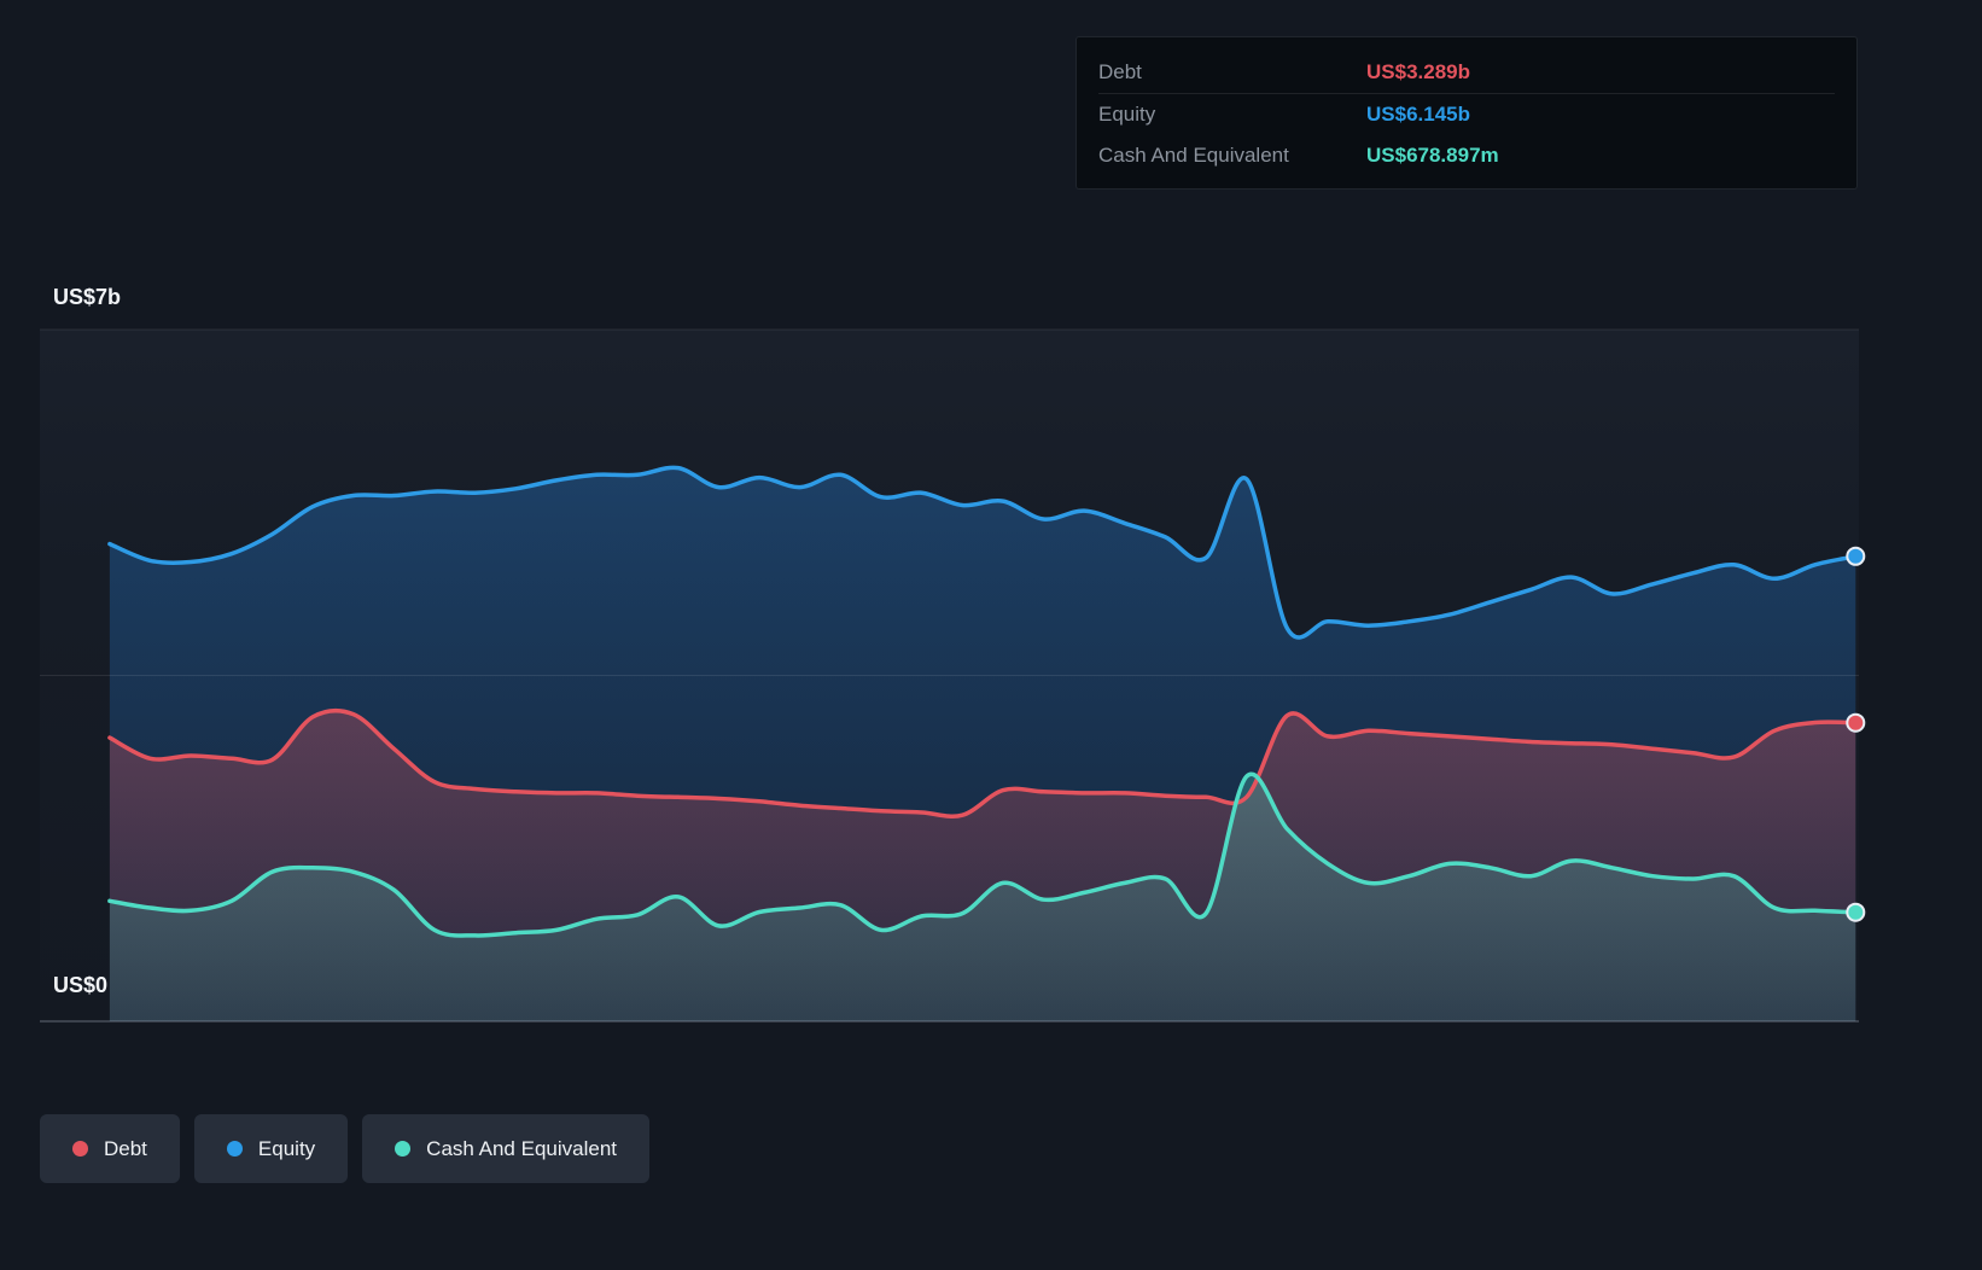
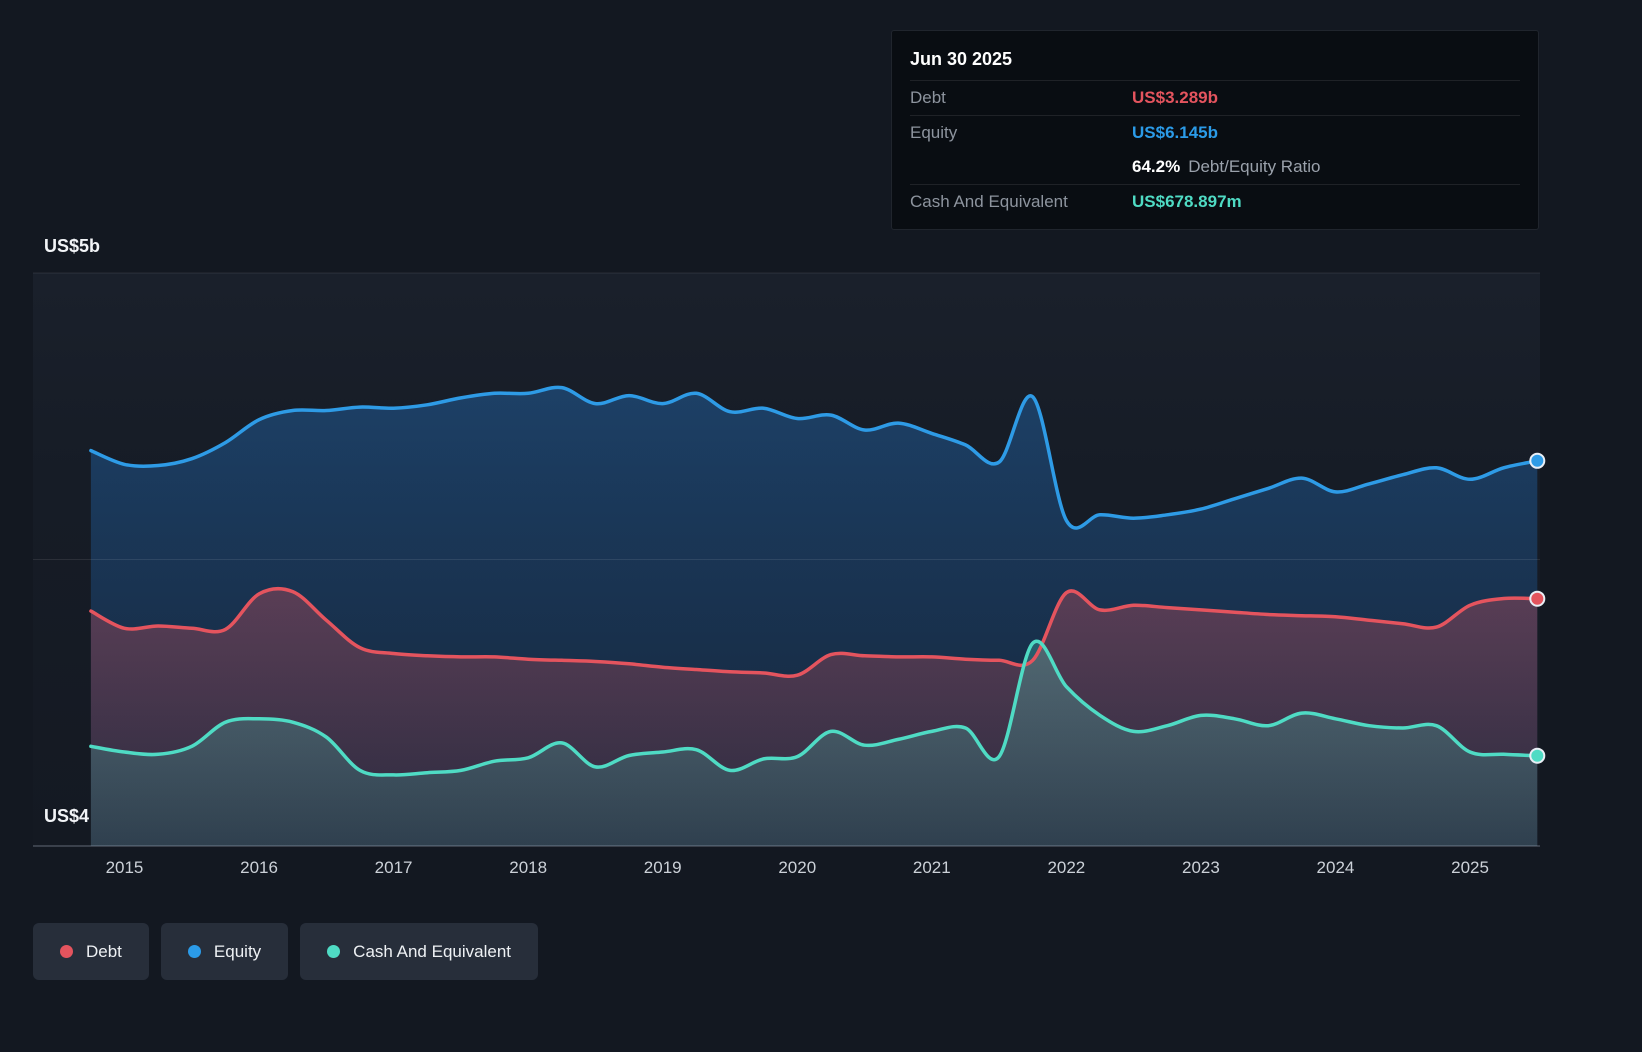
+ Jun 30 2025
  Debt
  US$3.289b
  Equity
  US$6.145b
+ 64.2%
+ Debt/Equity Ratio
  Cash And Equivalent
  US$678.897m
- US$7b
+ US$5b
- US$0
+ US$4
+ 2015
+ 2016
+ 2017
+ 2018
+ 2019
+ 2020
+ 2021
+ 2022
+ 2023
+ 2024
+ 2025
  Debt
  Equity
  Cash And Equivalent
